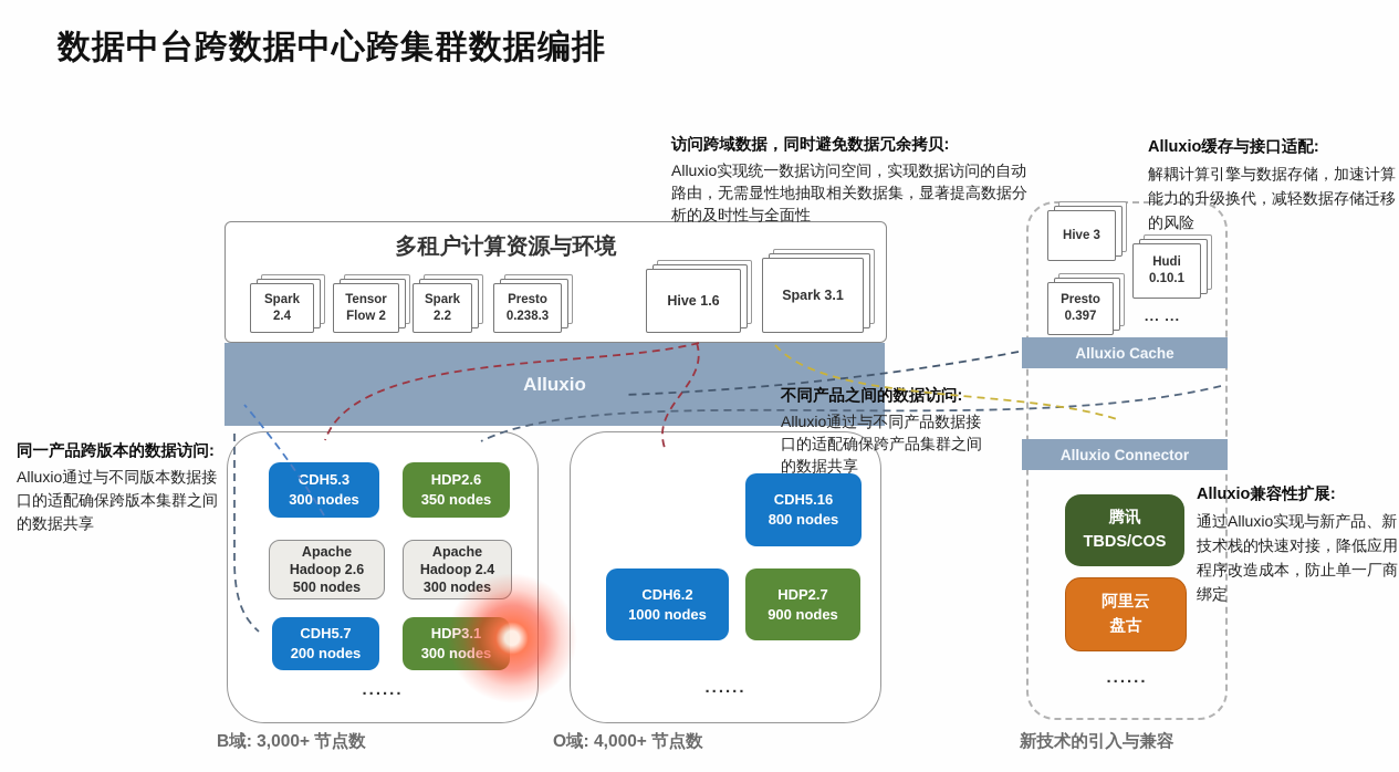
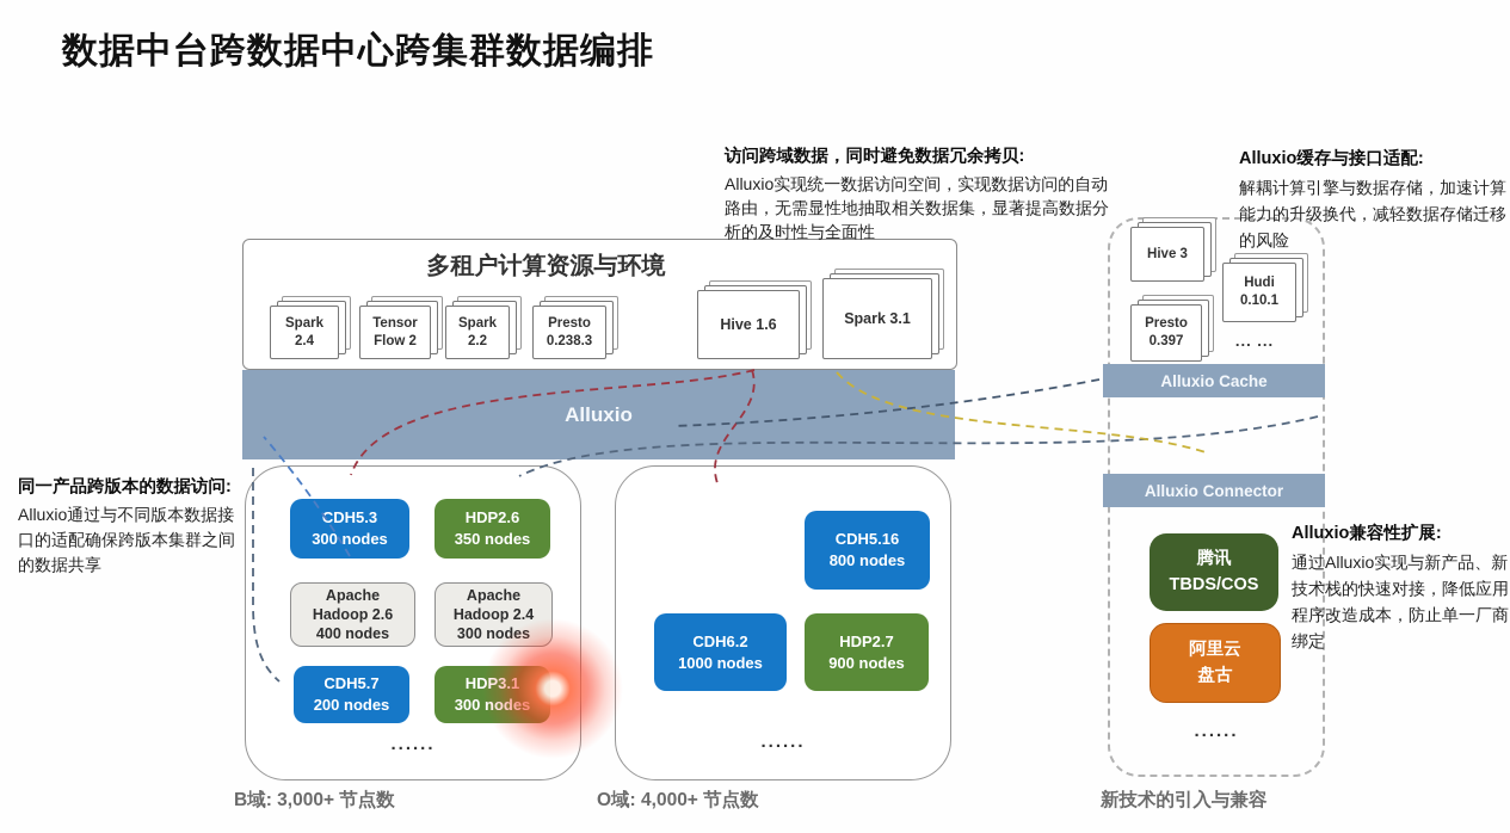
  数据中台跨数据中心跨集群数据编排
  访问跨域数据，同时避免数据冗余拷贝:
  Alluxio实现统一数据访问空间，实现数据访问的自动路由，无需显性地抽取相关数据集，显著提高数据分析的及时性与全面性
  Alluxio缓存与接口适配:
  解耦计算引擎与数据存储，加速计算能力的升级换代，减轻数据存储迁移的风险
  同一产品跨版本的数据访问:
  Alluxio通过与不同版本数据接口的适配确保跨版本集群之间的数据共享
- 不同产品之间的数据访问:
- Alluxio通过与不同产品数据接口的适配确保跨产品集群之间的数据共享
  Alluxio兼容性扩展:
  通过Alluxio实现与新产品、新技术栈的快速对接，降低应用程序改造成本，防止单一厂商绑定
  多租户计算资源与环境
  Spark
  2.4
  Tensor
  Flow 2
  Spark
  2.2
  Presto
  0.238.3
  Hive 1.6
  Spark 3.1
  Alluxio
  CDH5.3
  300 nodes
  HDP2.6
  350 nodes
  Apache Hadoop 2.6
- 500 nodes
+ 400 nodes
  CDH5.7
  200 nodes
  ......
  CDH5.16
  800 nodes
  CDH6.2
  1000 nodes
  HDP2.7
  900 nodes
  ......
  Hive 3
  Hudi
  0.10.1
  Presto
  0.397
  ... ...
  Alluxio Cache
  Alluxio Connector
  腾讯
  TBDS/COS
  阿里云
  盘古
  ......
  B域: 3,000+ 节点数
  O域: 4,000+ 节点数
  新技术的引入与兼容
